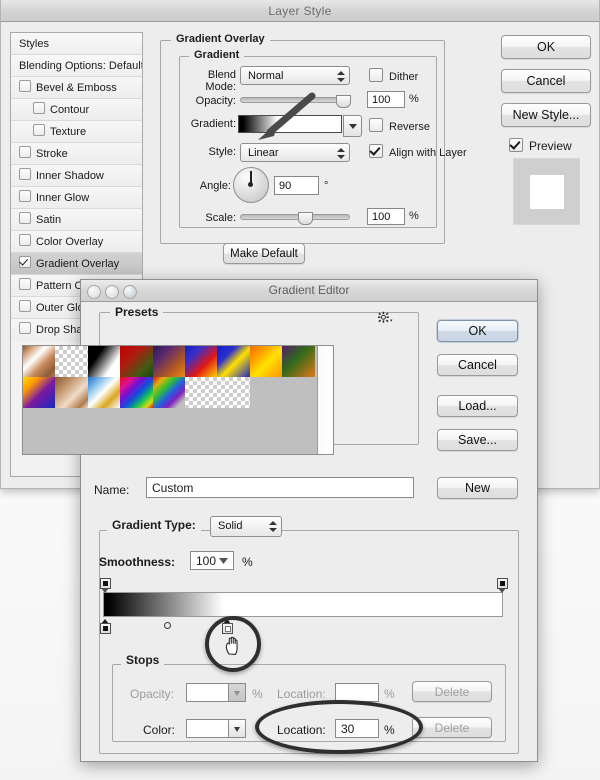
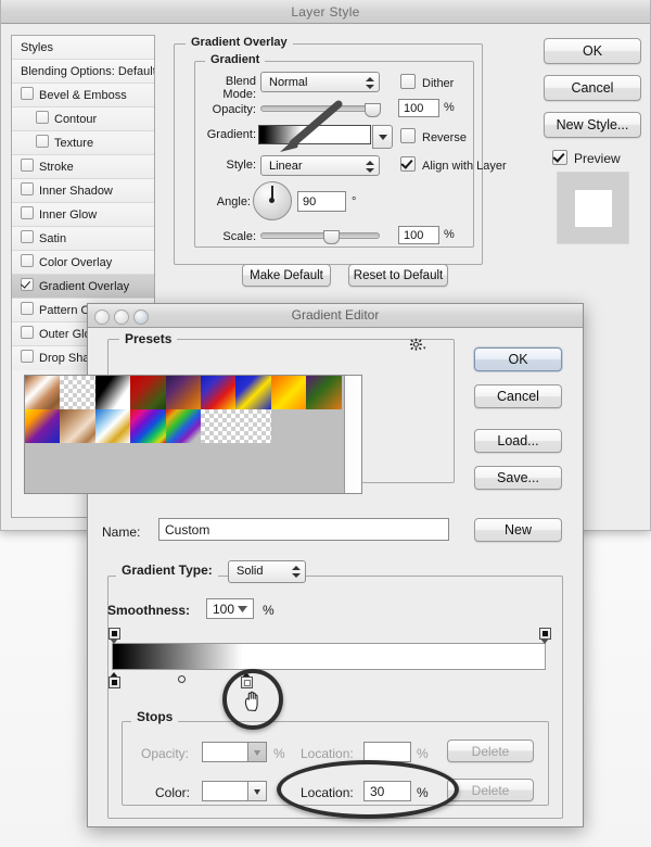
  Layer Style
  Styles
  Blending Options: Defaul
  Bevel & Emboss
  Contour
  Texture
  Stroke
  Inner Shadow
  Inner Glow
  Satin
  Color Overlay
  Gradient Overlay
  Outer Gl
  Gradient Overlay
  Gradient
  Blend Mode:
  Normal
  Opacity:
  100
  %
  Gradient:
  Style:
  Linear
  Angle:
  90
  °
  Scale:
  100
  %
  Dither
  Reverse
  Align with Layer
  Make Default
+ Reset to Default
  OK
  Cancel
  New Style...
  Preview
  Gradient Editor
  Presets
  Name:
  Custom
  New
  OK
  Cancel
  Load...
  Save...
  Gradient Type:
  Solid
  Smoothness:
  100
  %
  Stops
  Opacity:
  %
  Location:
  %
  Delete
  Color:
  Location:
  30
  %
  Delete
